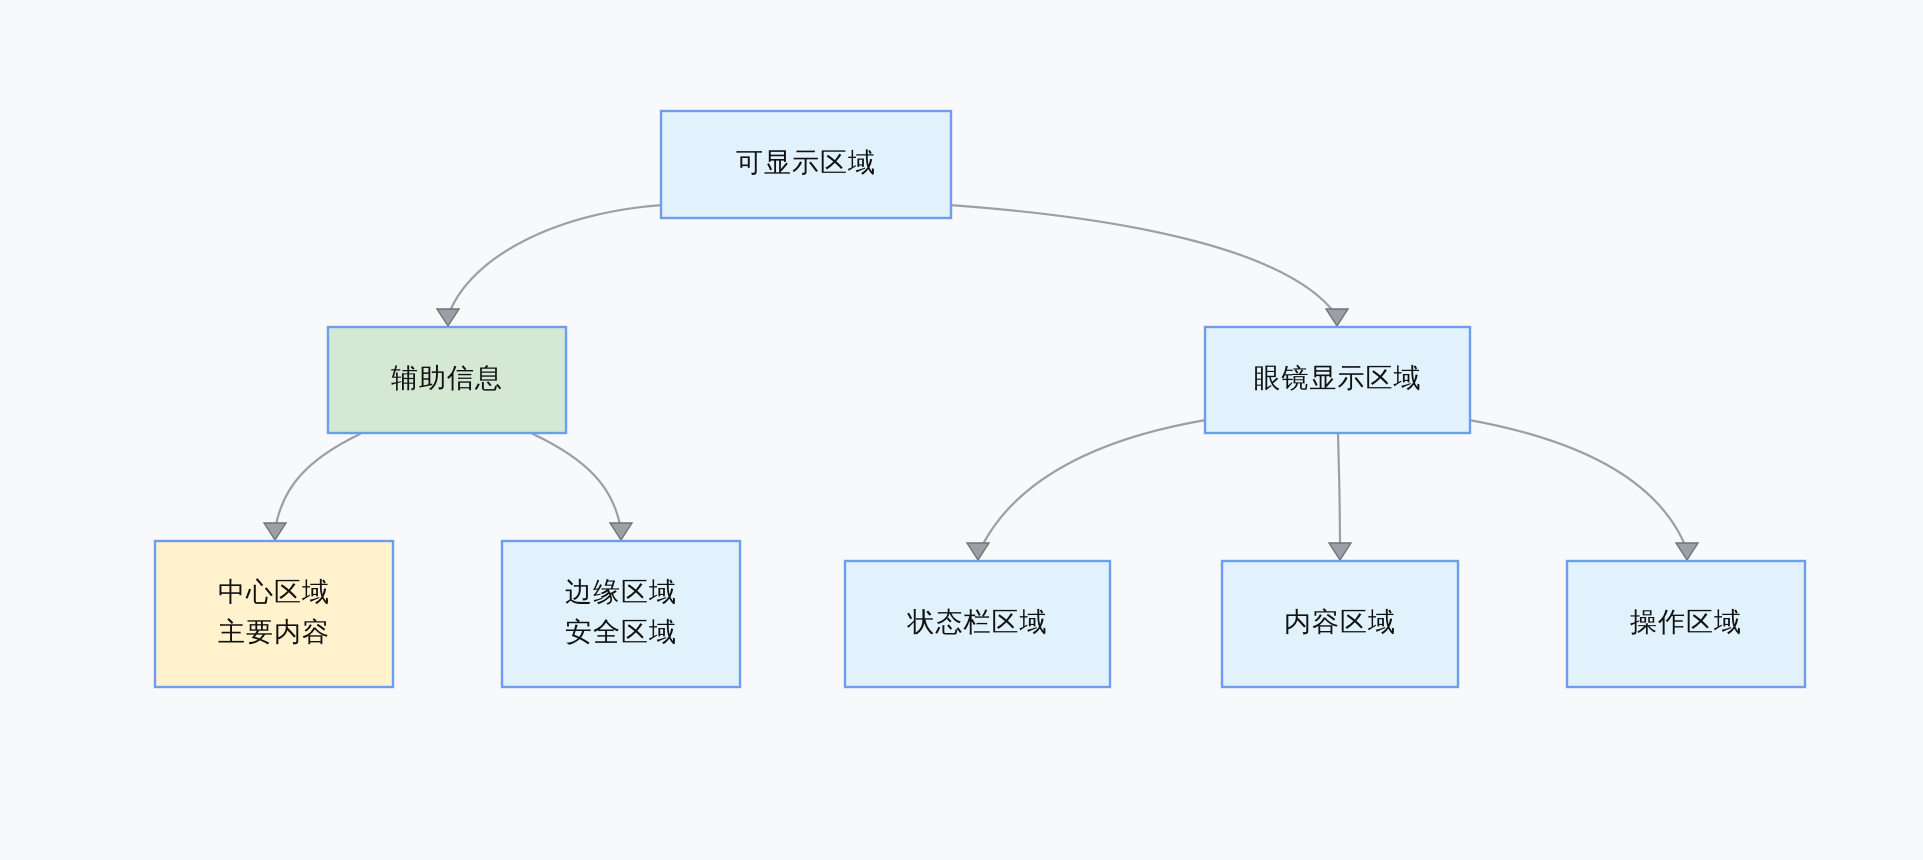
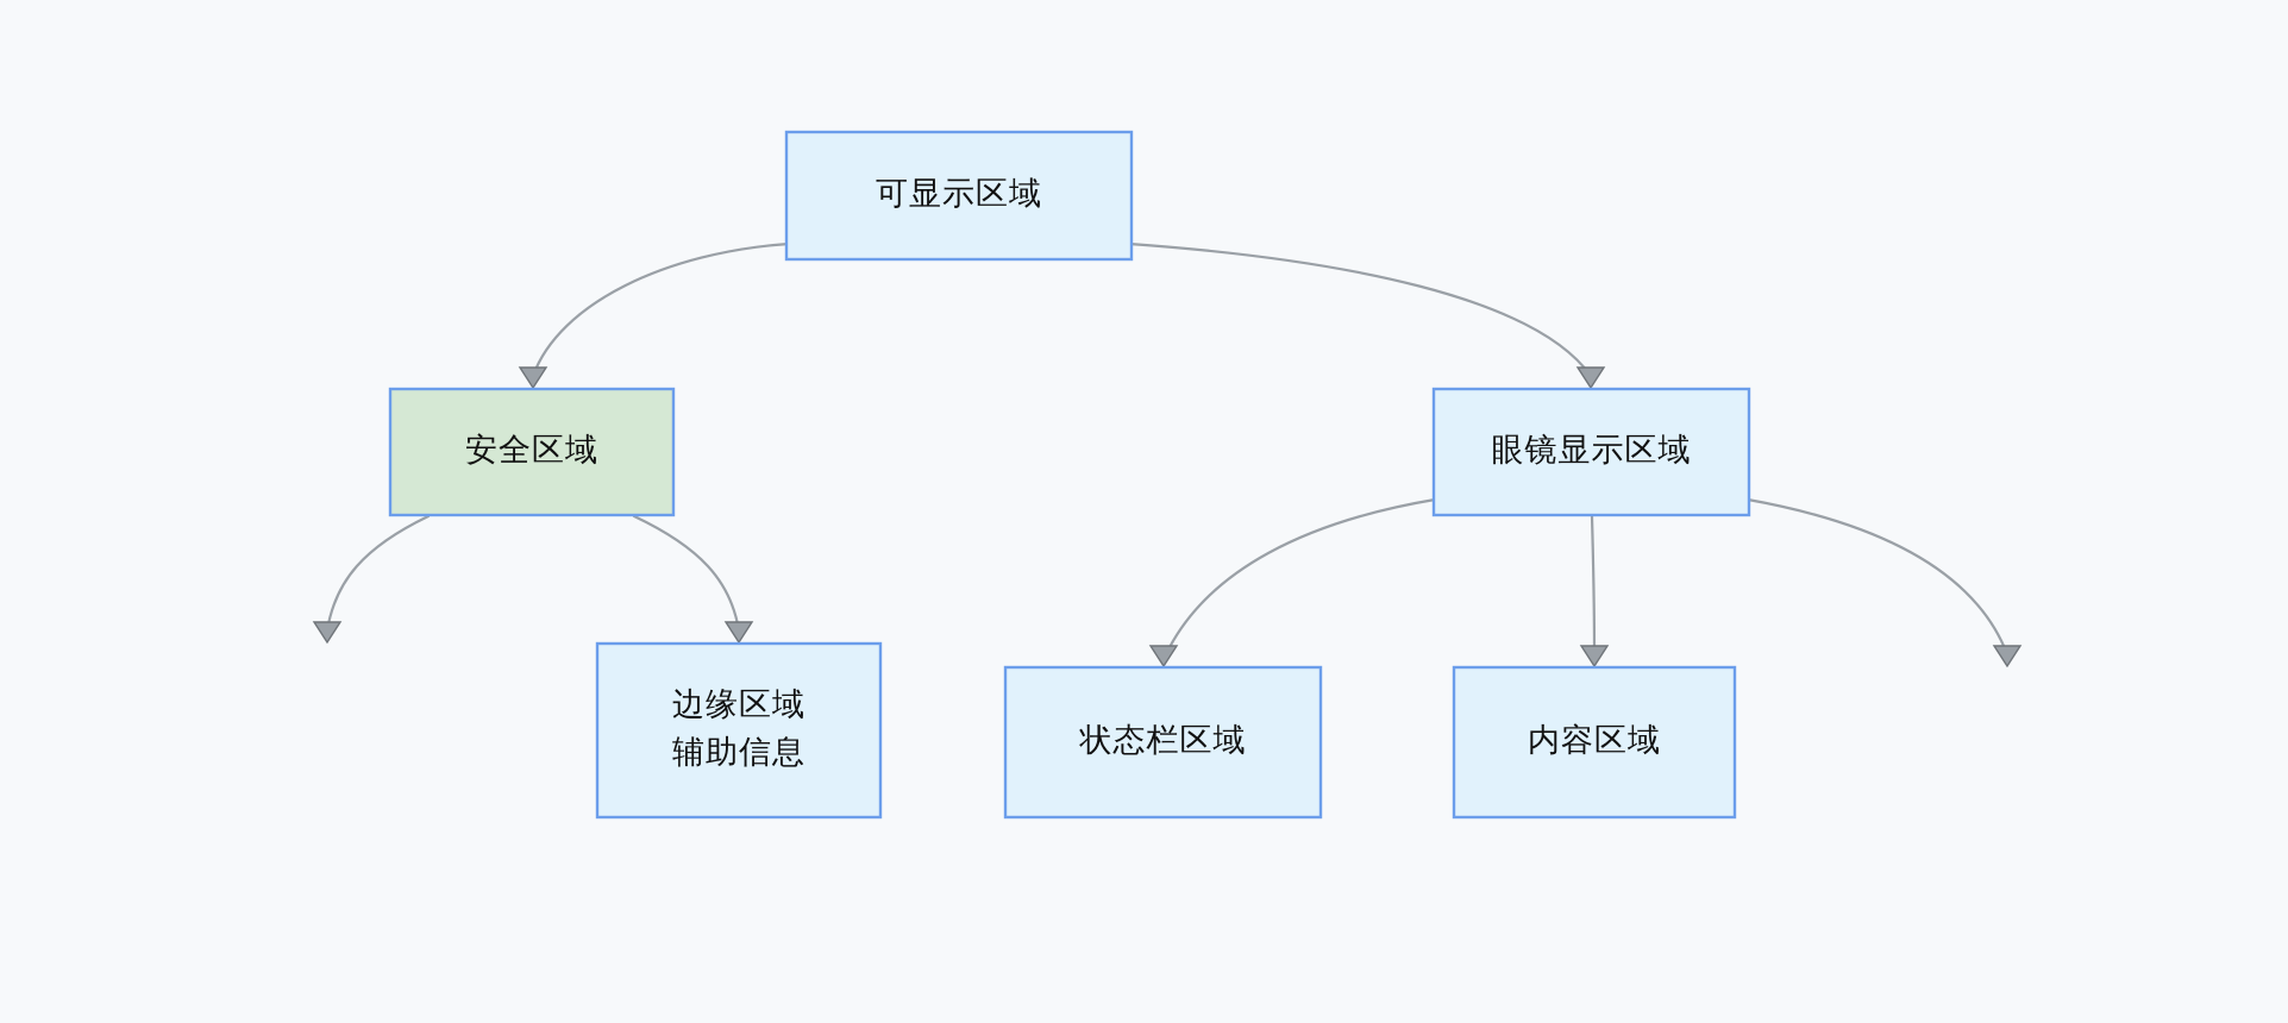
  可显示区域
- 辅助信息
+ 安全区域
  眼镜显示区域
- 中心区域
- 主要内容
  边缘区域
- 安全区域
+ 辅助信息
  状态栏区域
  内容区域
- 操作区域
